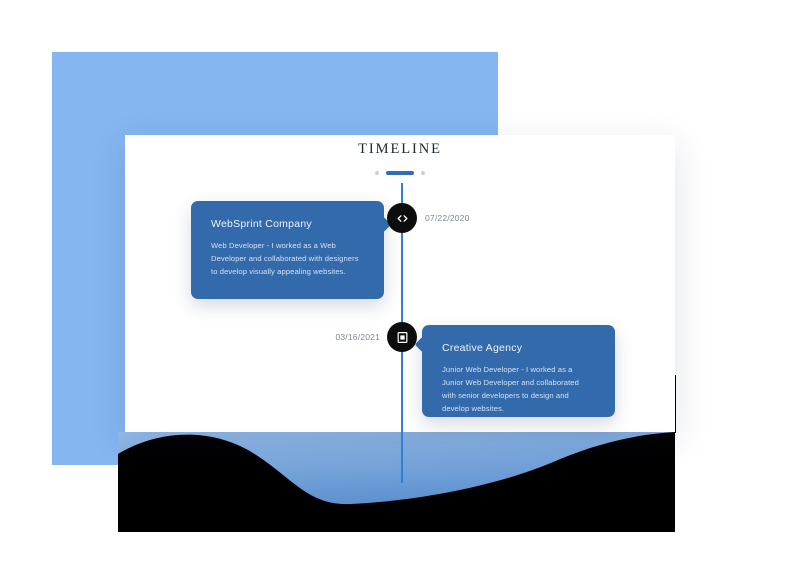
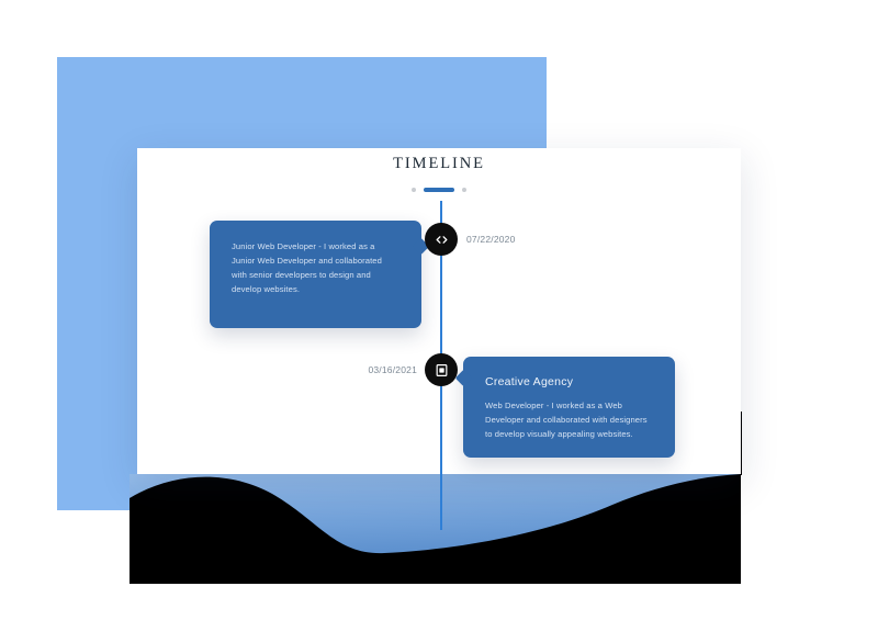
  TIMELINE
- WebSprint Company
- Web Developer - I worked as a Web Developer and collaborated with designers to develop visually appealing websites.
+ Junior Web Developer - I worked as a Junior Web Developer and collaborated with senior developers to design and develop websites.
  07/22/2020
  Creative Agency
- Junior Web Developer - I worked as a Junior Web Developer and collaborated with senior developers to design and develop websites.
+ Web Developer - I worked as a Web Developer and collaborated with designers to develop visually appealing websites.
  03/16/2021
